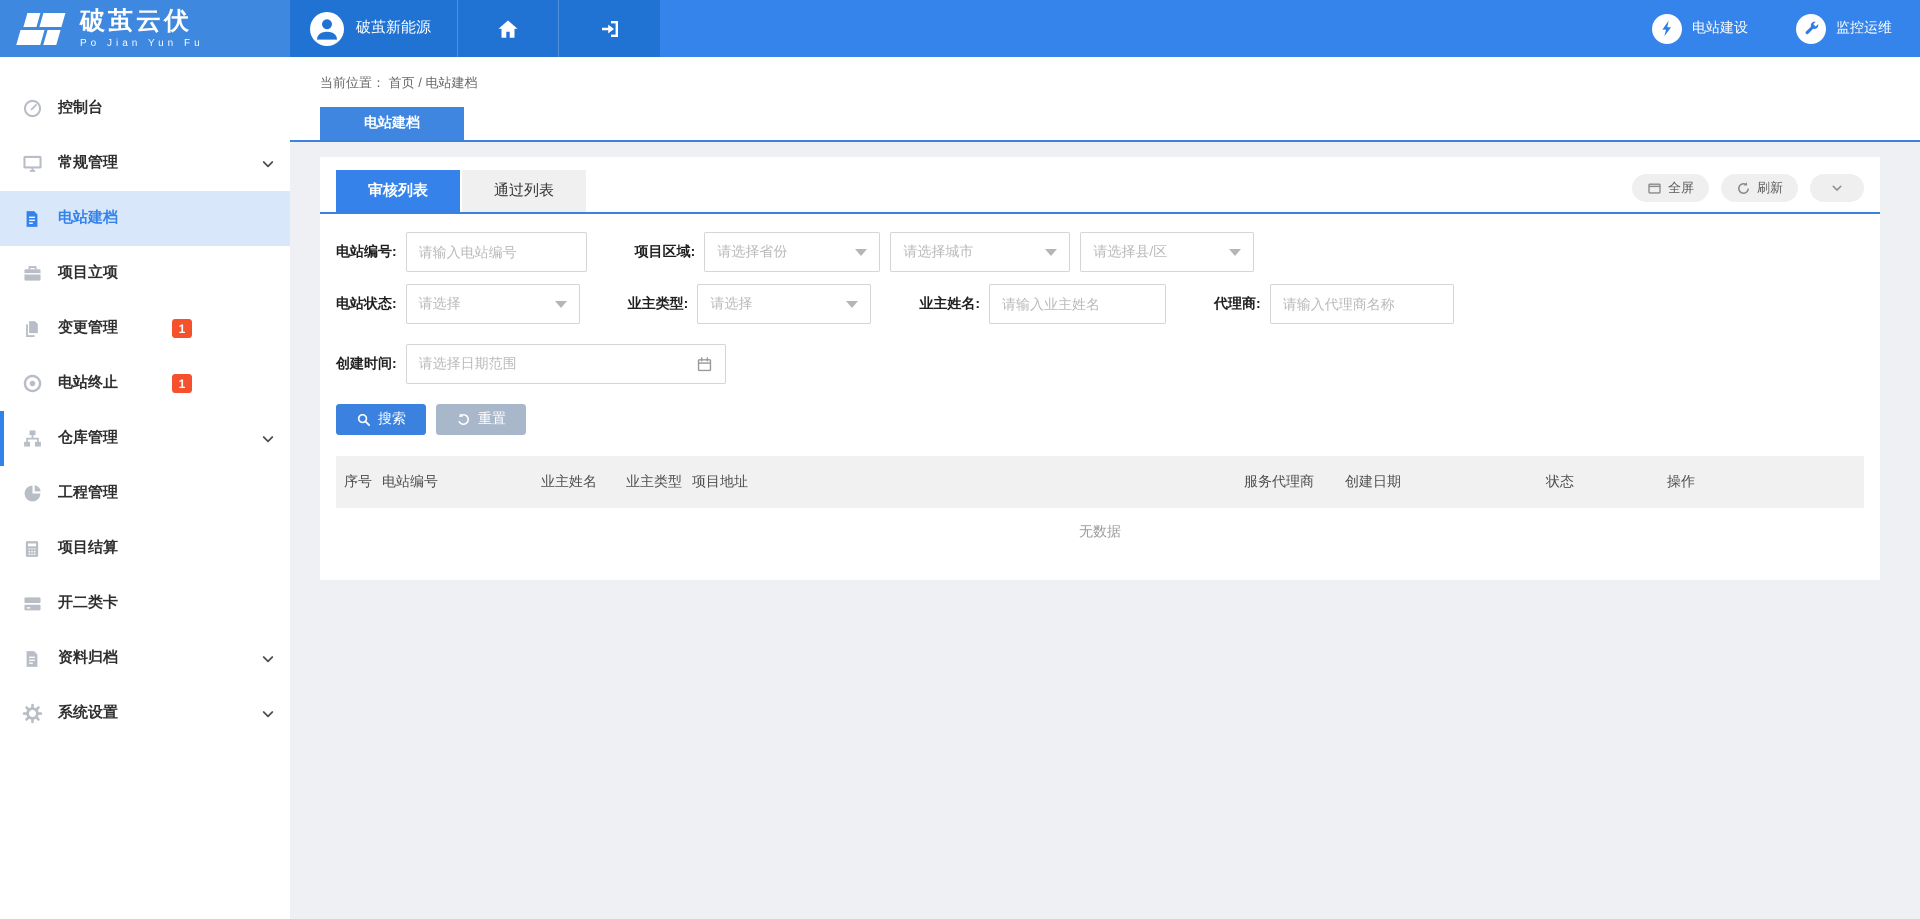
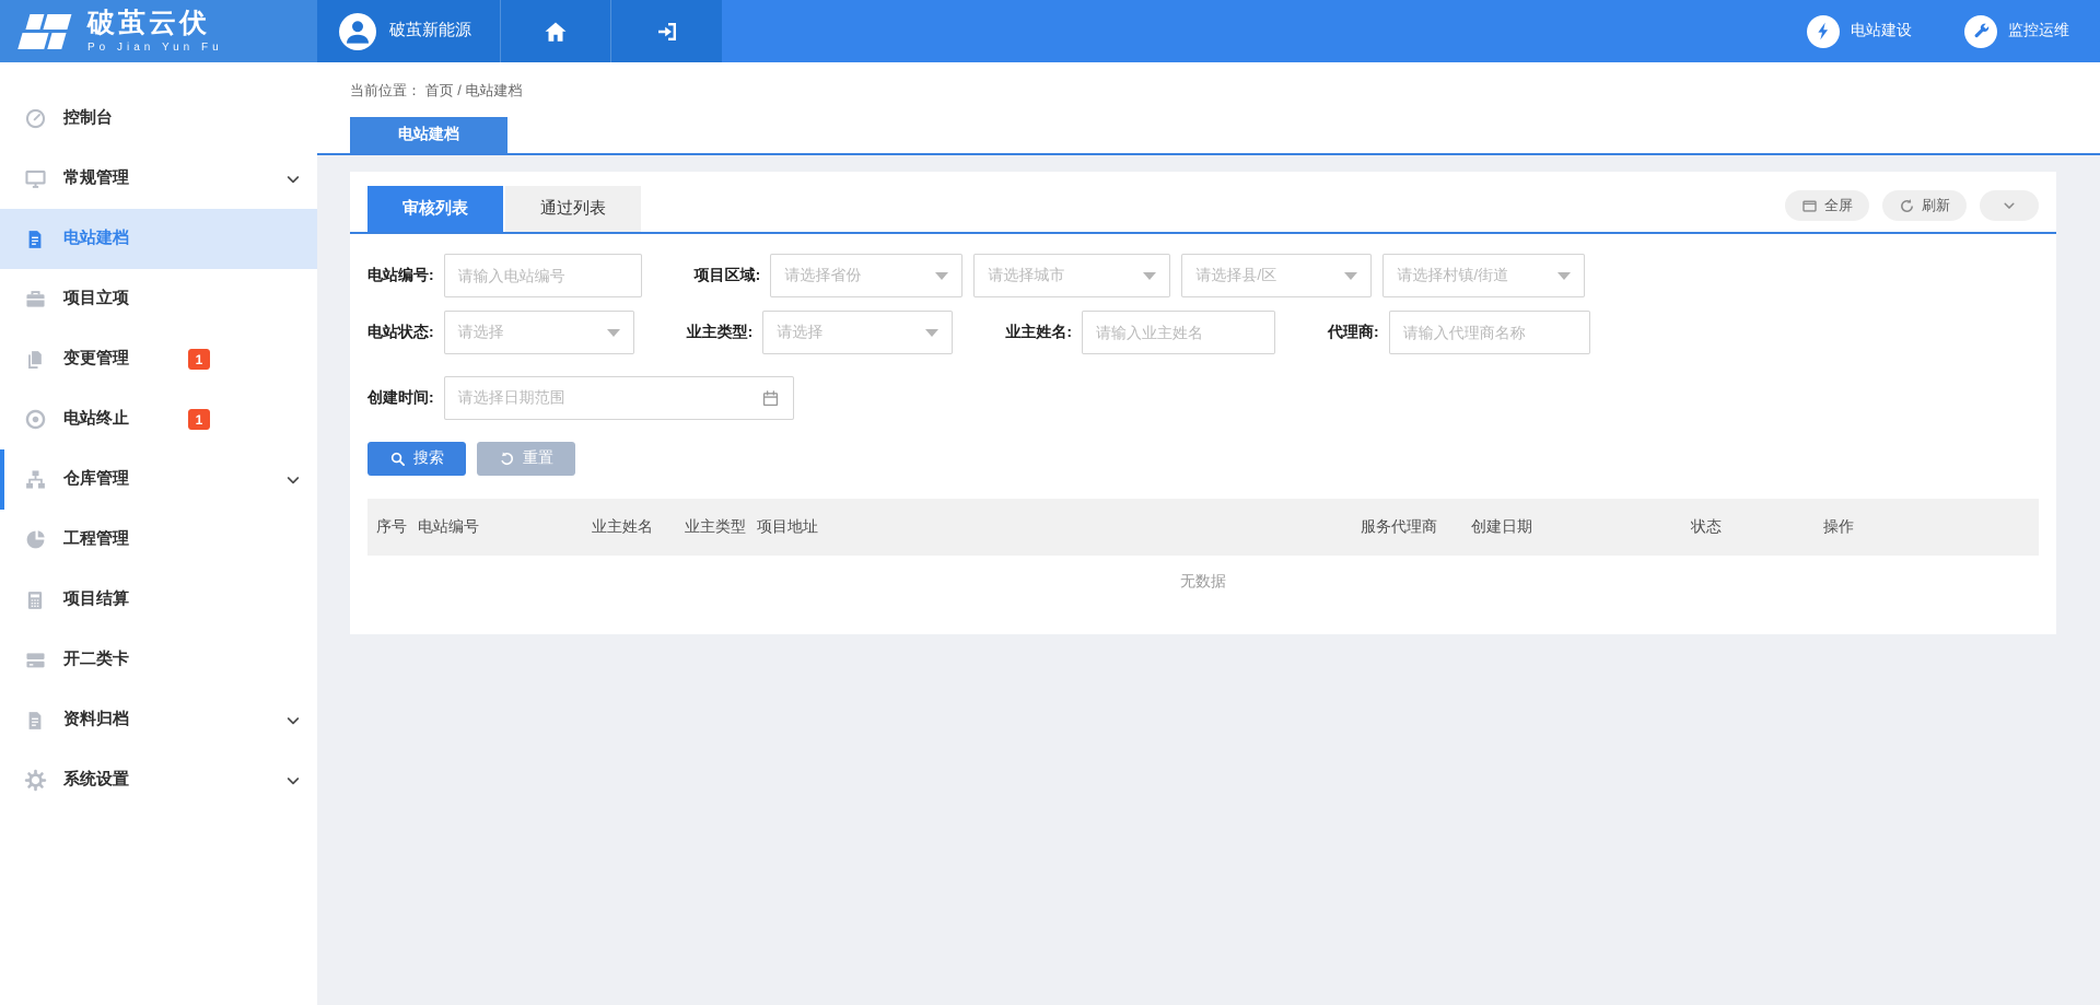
  破茧云伏
  Po Jian Yun Fu
  破茧新能源
  电站建设
  监控运维
  控制台
  常规管理
  电站建档
  项目立项
  变更管理
  1
  电站终止
  1
  仓库管理
  工程管理
  项目结算
  开二类卡
  资料归档
  系统设置
  当前位置： 首页 / 电站建档
  电站建档
  审核列表
  通过列表
  全屏
  刷新
  电站编号:
  请输入电站编号
  项目区域:
  请选择省份
  请选择城市
  请选择县/区
+ 请选择村镇/街道
  电站状态:
  请选择
  业主类型:
  请选择
  业主姓名:
  请输入业主姓名
  代理商:
  请输入代理商名称
  创建时间:
  请选择日期范围
  搜索
  重置
  序号
  电站编号
  业主姓名
  业主类型
  项目地址
  服务代理商
  创建日期
  状态
  操作
  无数据
